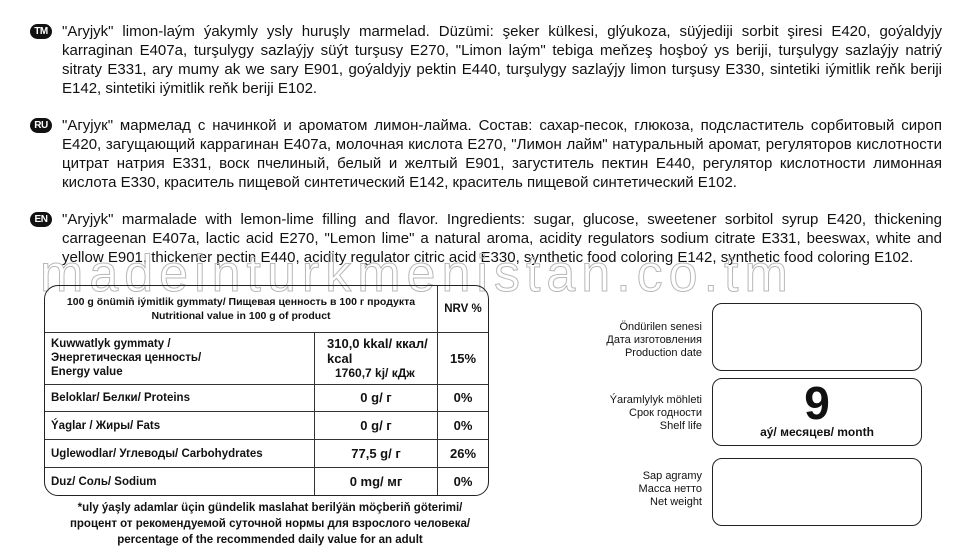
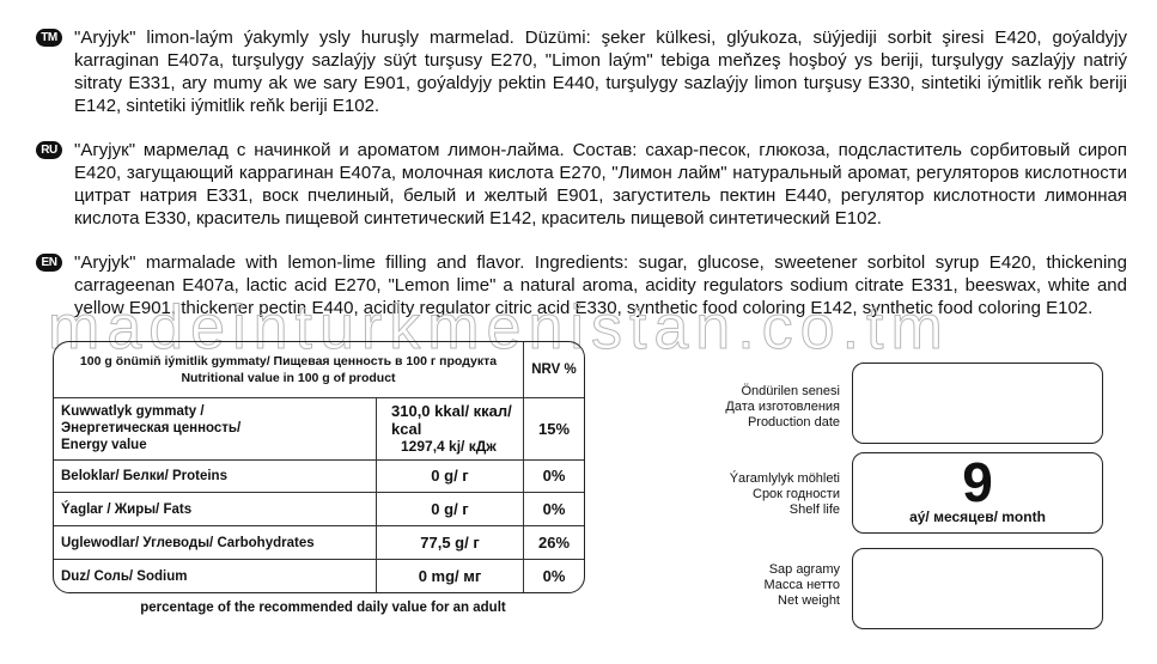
  TM
  "Aryjyk" limon-laým ýakymly ysly huruşly marmelad. Düzümi: şeker külkesi, glýukoza, süýjediji sorbit şiresi E420, goýaldyjy karraginan E407a, turşulygy sazlaýjy süýt turşusy E270, "Limon laým" tebiga meňzeş hoşboý ys beriji, turşulygy sazlaýjy natriý sitraty E331, ary mumy ak we sary E901, goýaldyjy pektin E440, turşulygy sazlaýjy limon turşusy E330, sintetiki iýmitlik reňk beriji E142, sintetiki iýmitlik reňk beriji E102.
  RU
  "Агујук" мармелад с начинкой и ароматом лимон-лайма. Состав: сахар-песок, глюкоза, подсластитель сорбитовый сироп Е420, загущающий каррагинан Е407а, молочная кислота Е270, "Лимон лайм" натуральный аромат, регуляторов кислотности цитрат натрия Е331, воск пчелиный, белый и желтый Е901, загуститель пектин Е440, регулятор кислотности лимонная кислота Е330, краситель пищевой синтетический Е142, краситель пищевой синтетический Е102.
  EN
  "Aryjyk" marmalade with lemon-lime filling and flavor. Ingredients: sugar, glucose, sweetener sorbitol syrup E420, thickening carrageenan E407a, lactic acid E270, "Lemon lime" a natural aroma, acidity regulators sodium citrate E331, beeswax, white and yellow E901, thickener pectin E440, acidity regulator citric acid E330, synthetic food coloring E142, synthetic food coloring E102.
  madeinturkmenistan.co.tm
  100 g önümiň iýmitlik gymmaty/ Пищевая ценность в 100 г продукта Nutritional value in 100 g of product	NRV %
- Kuwwatlyk gymmaty / Энергетическая ценность/ Energy value	310,0 kkal/ ккал/ kcal 1760,7 kj/ кДж	15%
+ Kuwwatlyk gymmaty / Энергетическая ценность/ Energy value	310,0 kkal/ ккал/ kcal 1297,4 kj/ кДж	15%
  Beloklar/ Белки/ Proteins	0 g/ г	0%
  Ýaglar / Жиры/ Fats	0 g/ г	0%
  Uglewodlar/ Углеводы/ Carbohydrates	77,5 g/ г	26%
  Duz/ Соль/ Sodium	0 mg/ мг	0%
- *uly ýaşly adamlar üçin gündelik maslahat berilýän möçberiň göterimi/
- процент от рекомендуемой суточной нормы для взрослого человека/
  percentage of the recommended daily value for an adult
  Öndürilen senesi
  Дата изготовления
  Production date
  Ýaramlylyk möhleti
  Срок годности
  Shelf life
  9
  aý/ месяцев/ month
  Sap agramy
  Масса нетто
  Net weight
